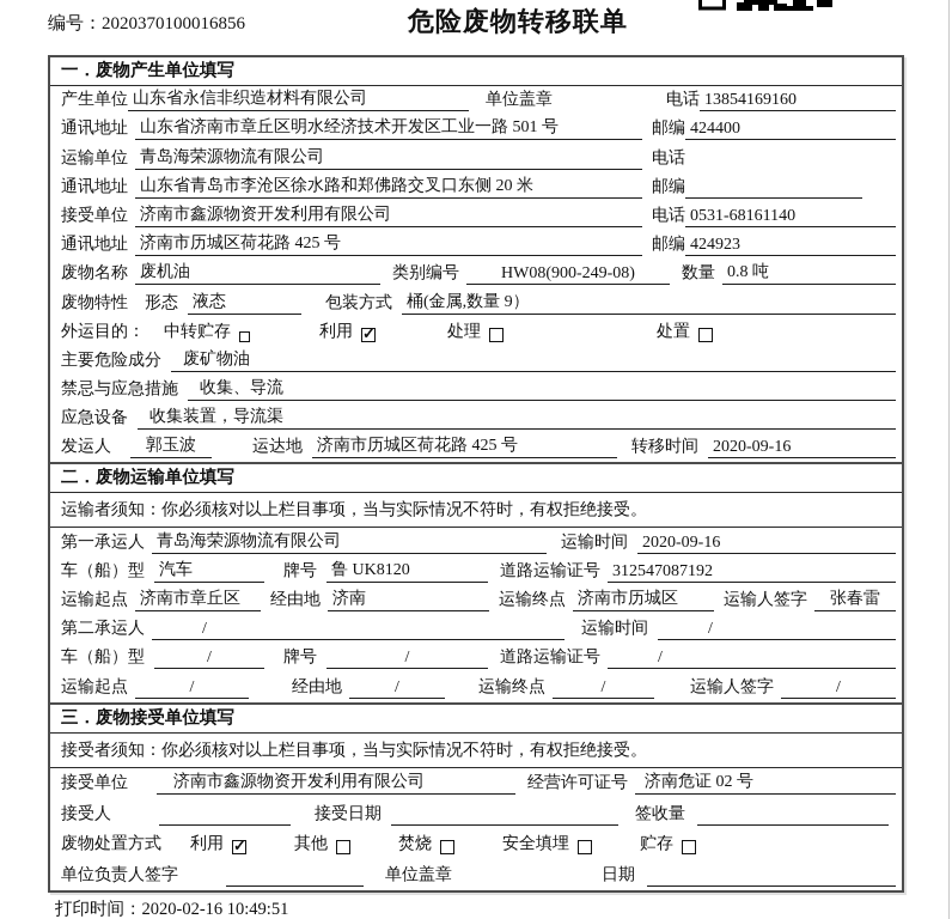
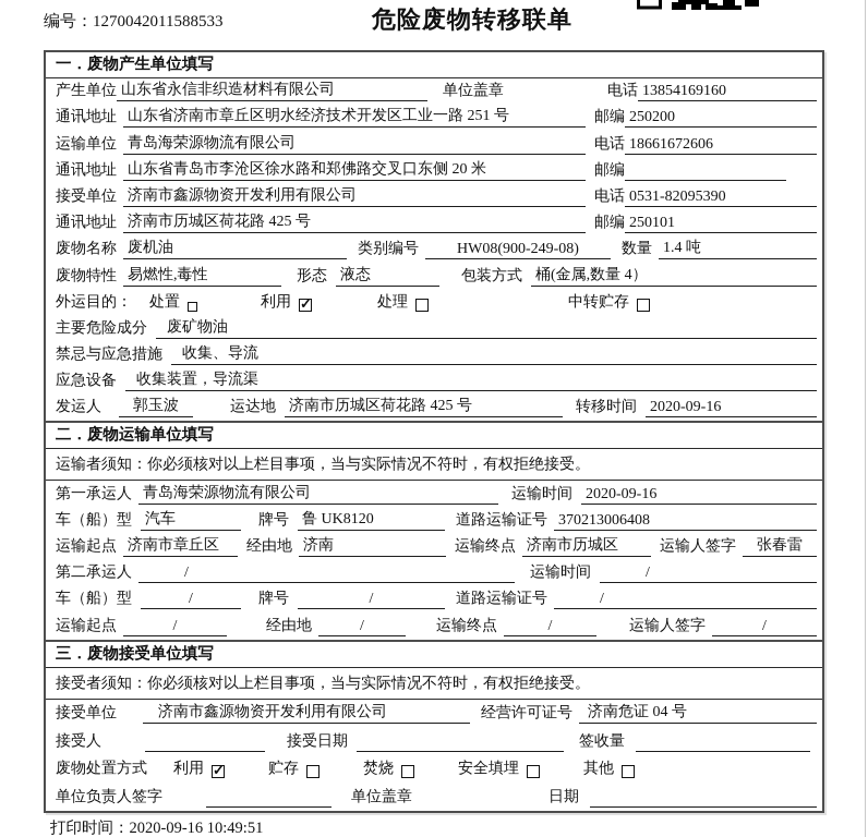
- 编号：2020370100016856
+ 编号：1270042011588533
  危险废物转移联单
  一．废物产生单位填写
  产生单位
  山东省永信非织造材料有限公司
  单位盖章
  电话
  13854169160
  通讯地址
- 山东省济南市章丘区明水经济技术开发区工业一路 501 号
+ 山东省济南市章丘区明水经济技术开发区工业一路 251 号
  邮编
- 424400
+ 250200
  运输单位
  青岛海荣源物流有限公司
  电话
+ 18661672606
  通讯地址
  山东省青岛市李沧区徐水路和郑佛路交叉口东侧 20 米
  邮编
  接受单位
  济南市鑫源物资开发利用有限公司
  电话
- 0531-68161140
+ 0531-82095390
  通讯地址
  济南市历城区荷花路 425 号
  邮编
- 424923
+ 250101
  废物名称
  废机油
  类别编号
  HW08(900-249-08)
  数量
- 0.8 吨
+ 1.4 吨
  废物特性
+ 易燃性,毒性
  形态
  液态
  包装方式
- 桶(金属,数量 9）
+ 桶(金属,数量 4）
  外运目的：
- 中转贮存
+ 处置
  利用
  处理
- 处置
+ 中转贮存
  主要危险成分
  废矿物油
  禁忌与应急措施
  收集、导流
  应急设备
  收集装置，导流渠
  发运人
  郭玉波
  运达地
  济南市历城区荷花路 425 号
  转移时间
  2020-09-16
  二．废物运输单位填写
  运输者须知：你必须核对以上栏目事项，当与实际情况不符时，有权拒绝接受。
  第一承运人
  青岛海荣源物流有限公司
  运输时间
  2020-09-16
  车（船）型
  汽车
  牌号
  鲁 UK8120
  道路运输证号
- 312547087192
+ 370213006408
  运输起点
  济南市章丘区
  经由地
  济南
  运输终点
  济南市历城区
  运输人签字
  张春雷
  第二承运人
  /
  运输时间
  /
  车（船）型
  /
  牌号
  /
  道路运输证号
  /
  运输起点
  /
  经由地
  /
  运输终点
  /
  运输人签字
  /
  三．废物接受单位填写
  接受者须知：你必须核对以上栏目事项，当与实际情况不符时，有权拒绝接受。
  接受单位
  济南市鑫源物资开发利用有限公司
  经营许可证号
- 济南危证 02 号
+ 济南危证 04 号
  接受人
  接受日期
  签收量
  废物处置方式
  利用
- 其他
+ 贮存
  焚烧
  安全填埋
- 贮存
+ 其他
  单位负责人签字
  单位盖章
  日期
- 打印时间：2020-02-16 10:49:51
+ 打印时间：2020-09-16 10:49:51
